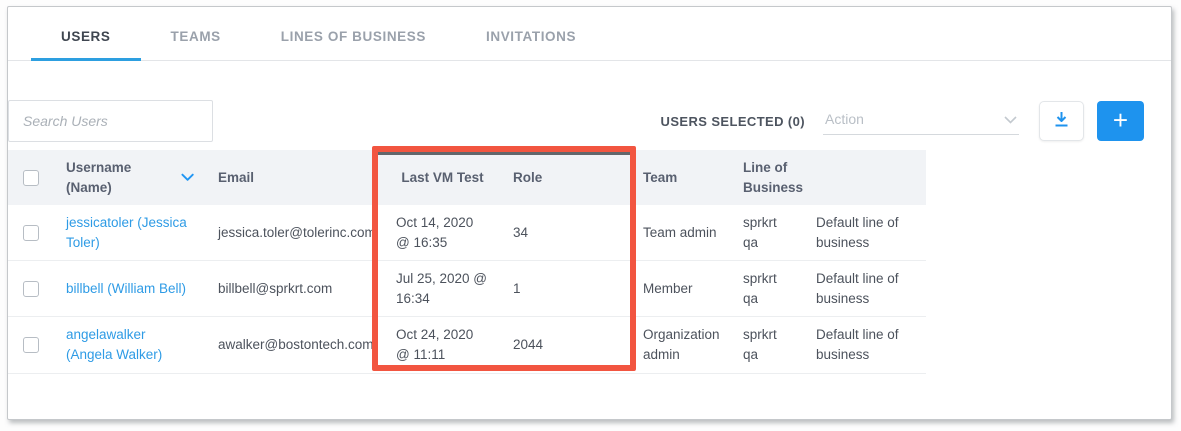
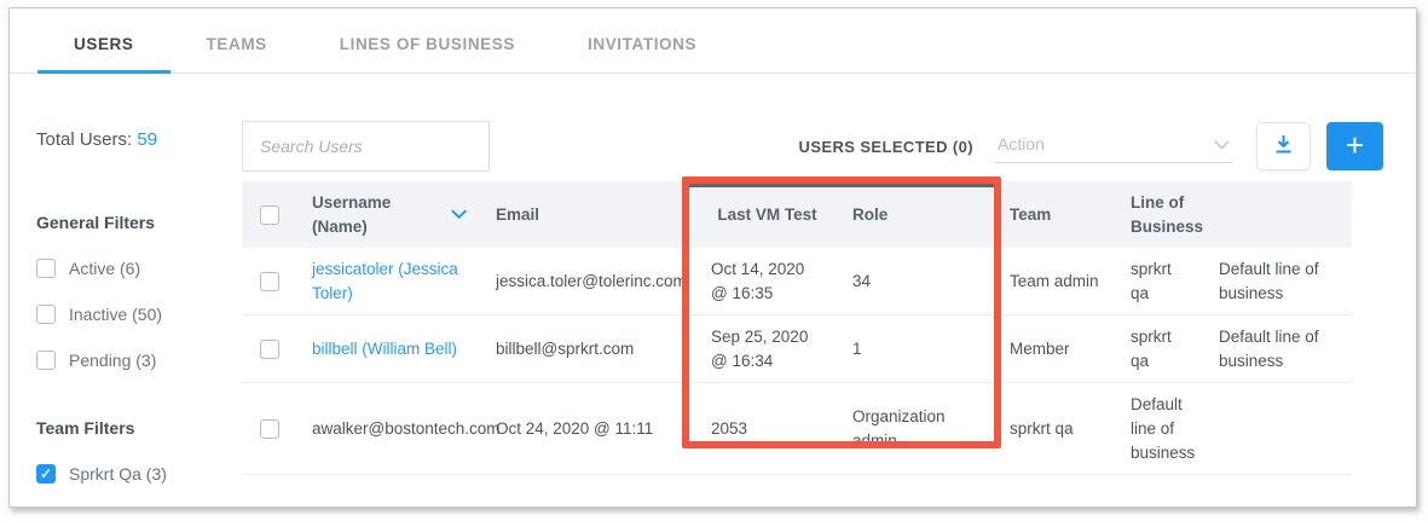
  USERS
  TEAMS
  LINES OF BUSINESS
  INVITATIONS
+ Total Users: 59
+ General Filters
+ Active (6)
+ Inactive (50)
+ Pending (3)
+ Team Filters
+ ✓
+ Sprkrt Qa (3)
  Search Users
  USERS SELECTED (0)
  Action
  +
  Username (Name)
  Email
  Last VM Test
  Role
  Team
  Line of Business
  jessicatoler (Jessica Toler)
  jessica.toler@tolerinc.com
  Oct 14, 2020 @ 16:35
  34
  Team admin
  sprkrt qa
  Default line of business
  billbell (William Bell)
  billbell@sprkrt.com
- Jul 25, 2020 @ 16:34
+ Sep 25, 2020 @ 16:34
  1
  Member
  sprkrt qa
  Default line of business
- angelawalker (Angela Walker)
  awalker@bostontech.com
  Oct 24, 2020 @ 11:11
- 2044
+ 2053
  Organization admin
  sprkrt qa
  Default line of business
